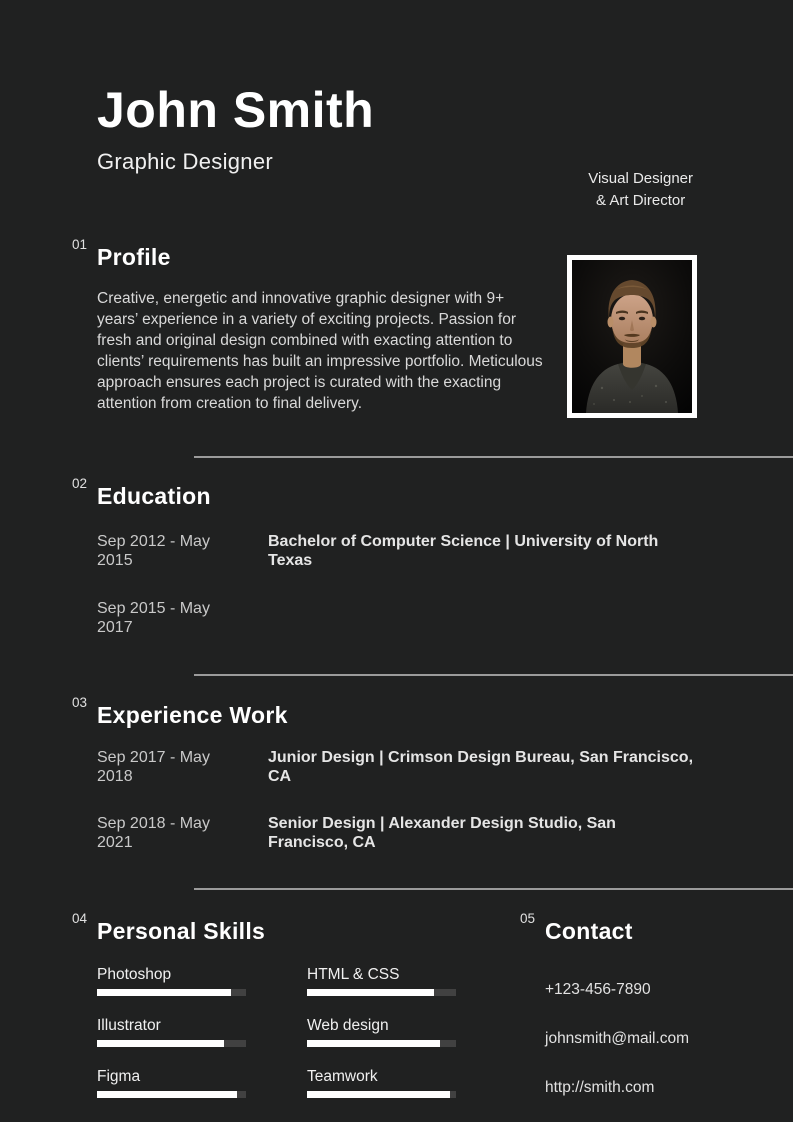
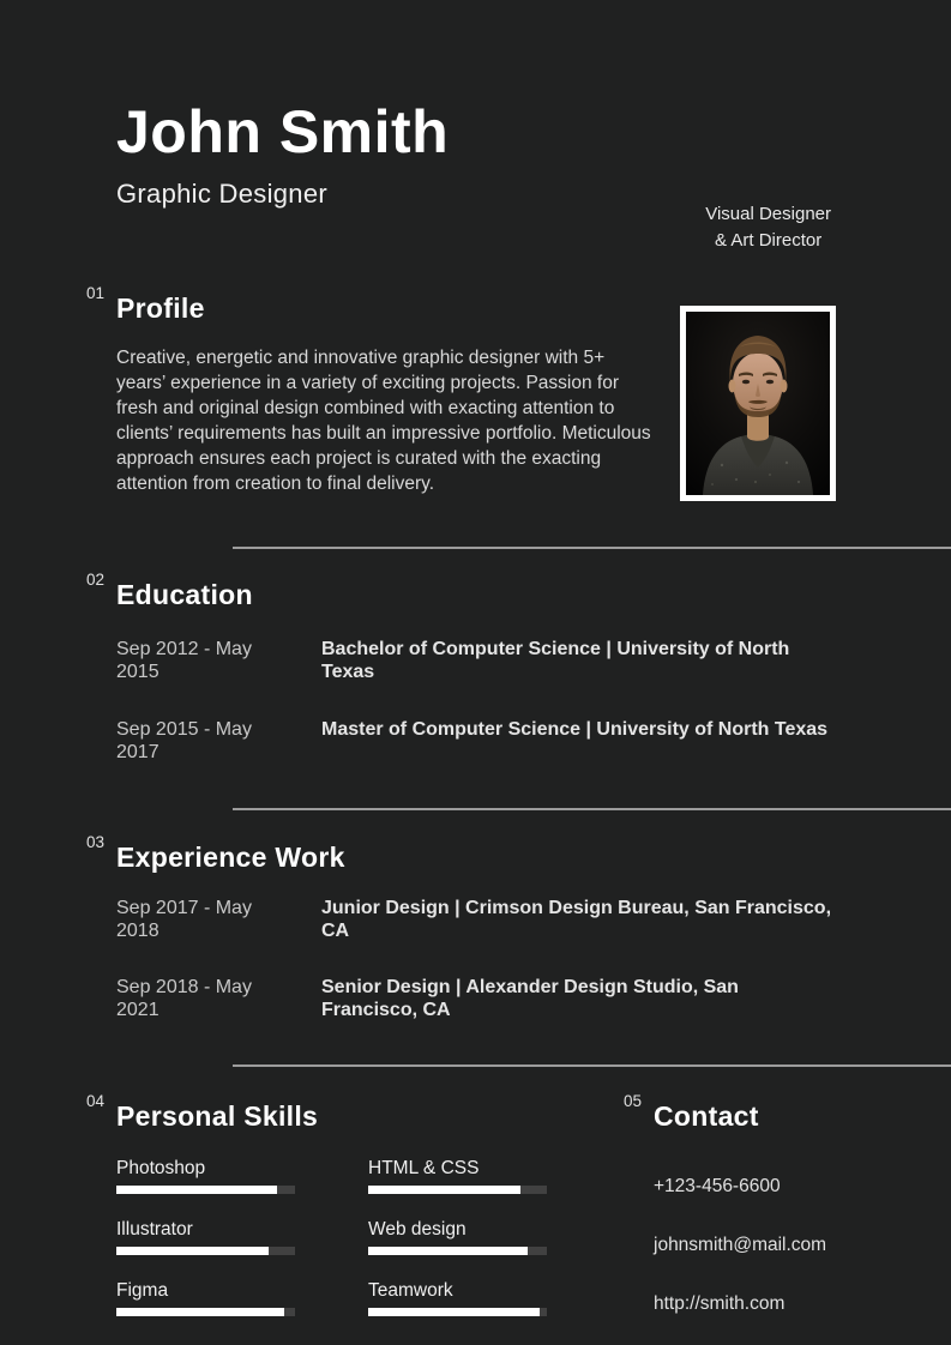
  John Smith
  Graphic Designer
  01
  Profile
- Creative, energetic and innovative graphic designer with 9+ years’ experience in a variety of exciting projects. Passion for fresh and original design combined with exacting attention to clients’ requirements has built an impressive portfolio. Meticulous approach ensures each project is curated with the exacting attention from creation to final delivery.
+ Creative, energetic and innovative graphic designer with 5+ years’ experience in a variety of exciting projects. Passion for fresh and original design combined with exacting attention to clients’ requirements has built an impressive portfolio. Meticulous approach ensures each project is curated with the exacting attention from creation to final delivery.
  02
  Education
  Sep 2012 - May 2015
  Bachelor of Computer Science | University of North Texas
  Sep 2015 - May 2017
+ Master of Computer Science | University of North Texas
  03
  Experience Work
  Sep 2017 - May 2018
  Junior Design | Crimson Design Bureau, San Francisco, CA
  Sep 2018 - May 2021
  Senior Design | Alexander Design Studio, San Francisco, CA
  04
  Personal Skills
  Photoshop
  Illustrator
  Figma
  HTML & CSS
  Web design
  Teamwork
  05
  Contact
- +123-456-7890
+ +123-456-6600
  johnsmith@mail.com
  http://smith.com
  Visual Designer
  & Art Director
